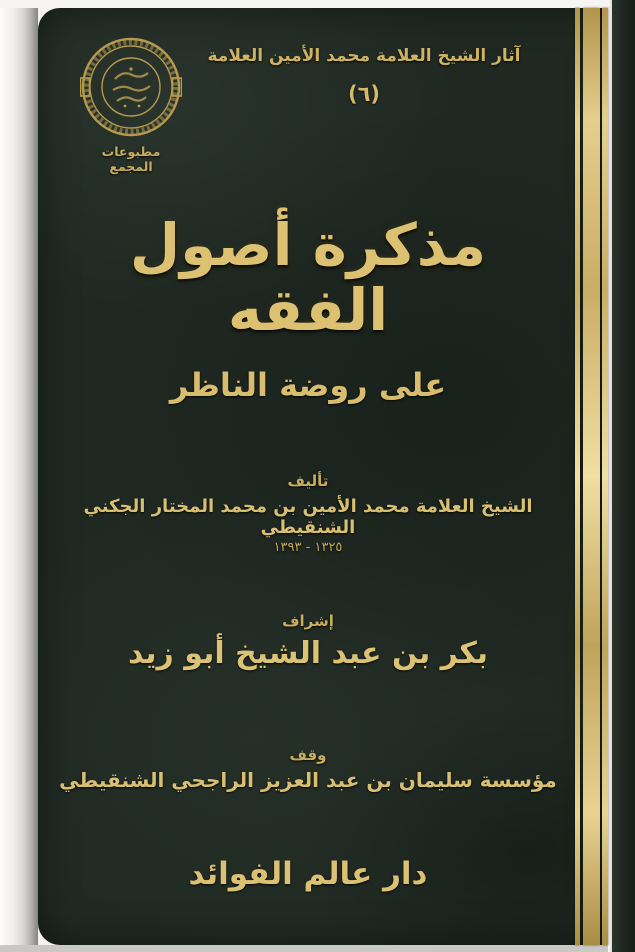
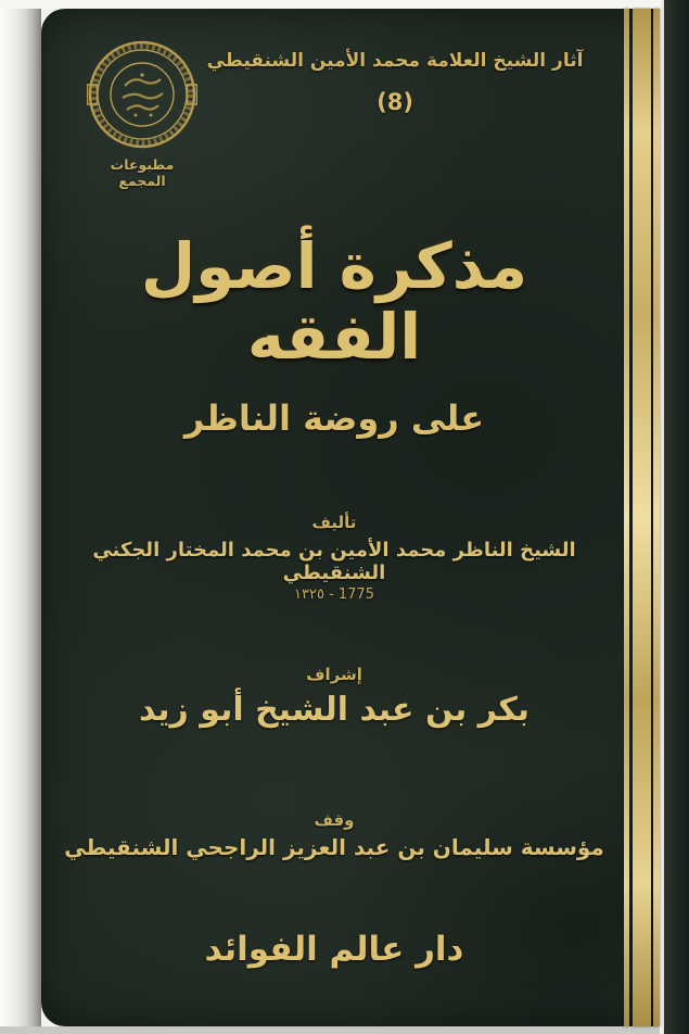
  مطبوعات المجمع
- آثار الشيخ العلامة محمد الأمين العلامة
+ آثار الشيخ العلامة محمد الأمين الشنقيطي
- (٦)
+ (8)
  مذكرة أصول الفقه
  على روضة الناظر
  تأليف
- الشيخ العلامة محمد الأمين بن محمد المختار الجكني الشنقيطي
+ الشيخ الناظر محمد الأمين بن محمد المختار الجكني الشنقيطي
- ١٣٢٥ - ١٣٩٣
+ ١٣٢٥ - 1775
  إشراف
  بكر بن عبد الشيخ أبو زيد
  وقف
  مؤسسة سليمان بن عبد العزيز الراجحي الشنقيطي
  دار عالم الفوائد
